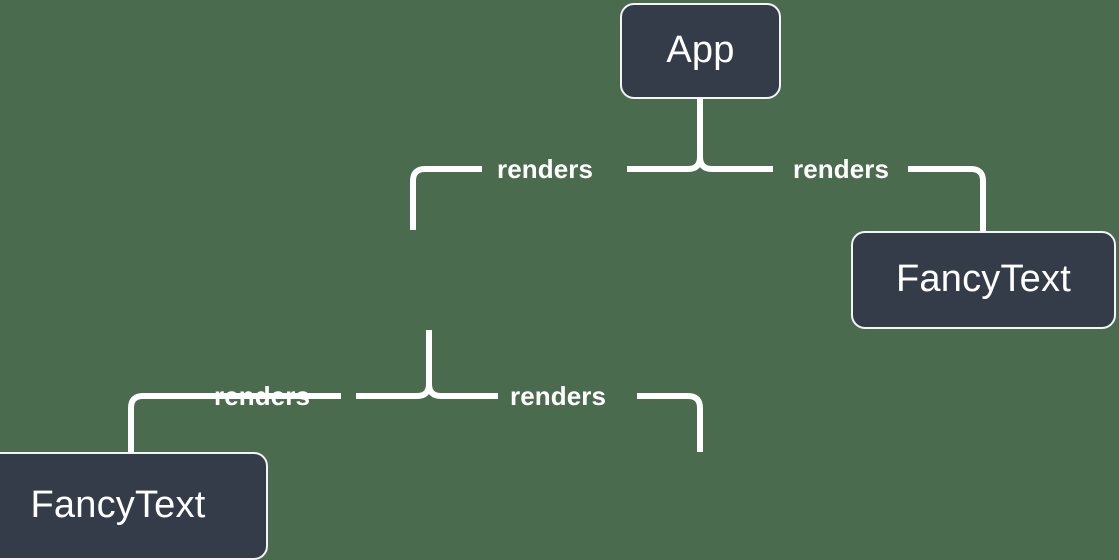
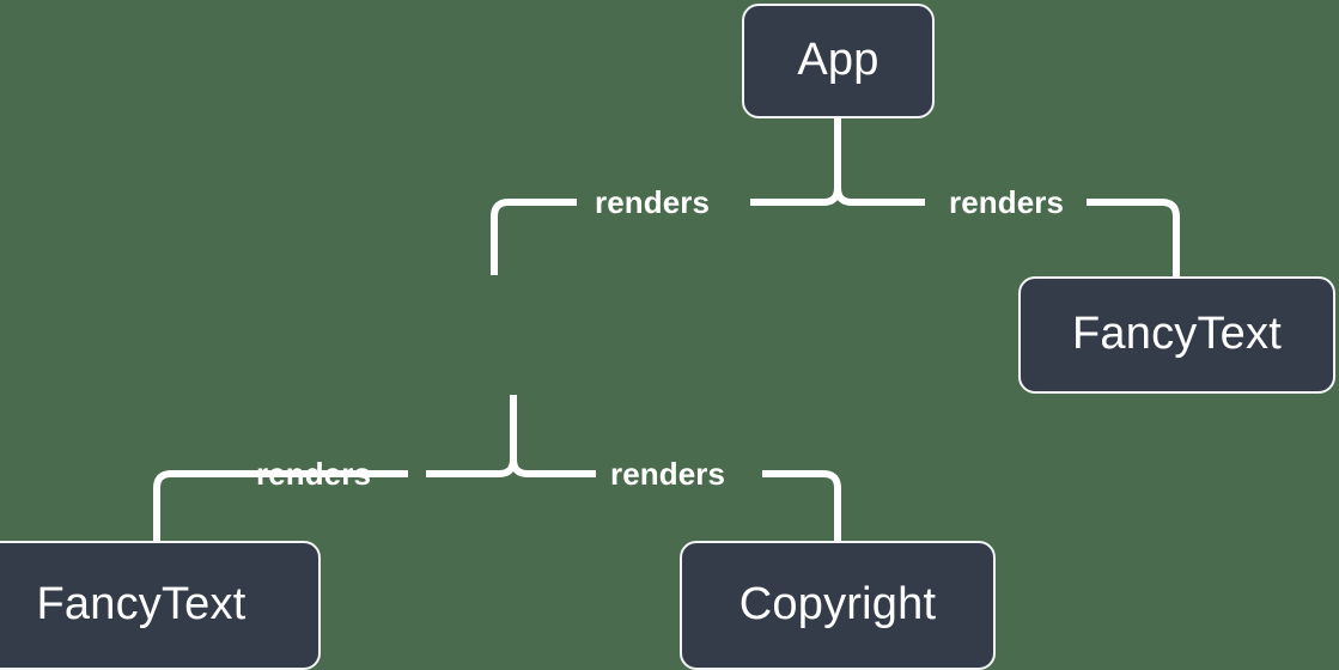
  App
  FancyText
  FancyText
+ Copyright
  renders
  renders
  renders
  renders
